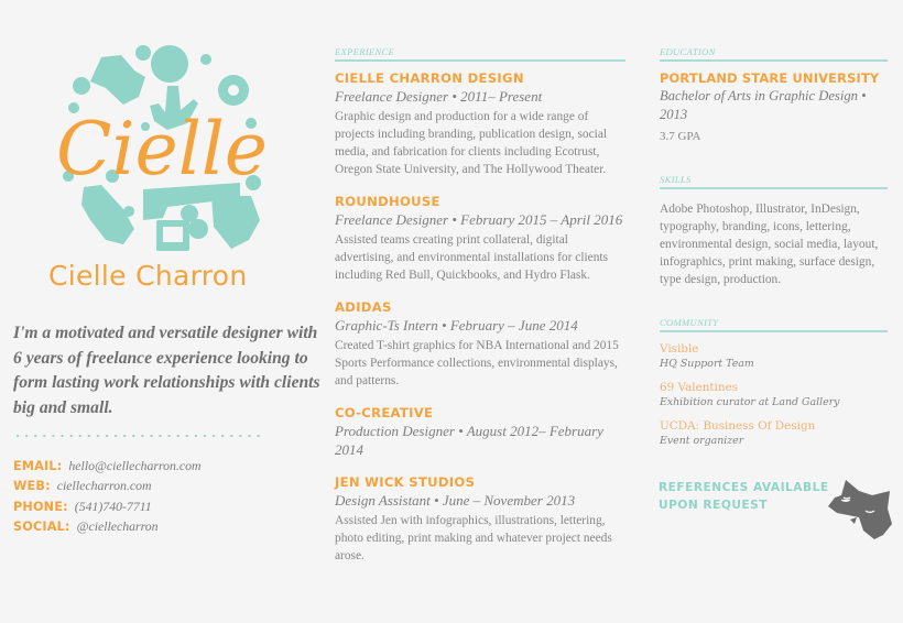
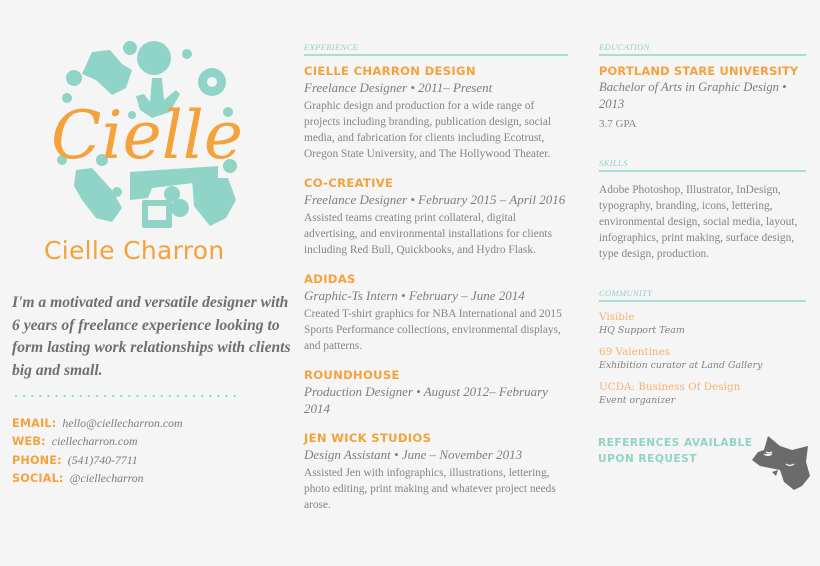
  Cielle
  Cielle Charron
  I'm a motivated and versatile designer with 6 years of freelance experience looking to form lasting work relationships with clients big and small.
  EMAIL:
  hello@ciellecharron.com
  WEB:
  ciellecharron.com
  PHONE:
  (541)740-7711
  SOCIAL:
  @ciellecharron
  EXPERIENCE
  CIELLE CHARRON DESIGN
  Freelance Designer • 2011– Present
  Graphic design and production for a wide range of projects including branding, publication design, social media, and fabrication for clients including Ecotrust, Oregon State University, and The Hollywood Theater.
- ROUNDHOUSE
+ CO-CREATIVE
  Freelance Designer • February 2015 – April 2016
  Assisted teams creating print collateral, digital advertising, and environmental installations for clients including Red Bull, Quickbooks, and Hydro Flask.
  ADIDAS
  Graphic-Ts Intern • February – June 2014
  Created T-shirt graphics for NBA International and 2015 Sports Performance collections, environmental displays, and patterns.
- CO-CREATIVE
+ ROUNDHOUSE
  Production Designer • August 2012– February 2014
  JEN WICK STUDIOS
  Design Assistant • June – November 2013
  Assisted Jen with infographics, illustrations, lettering, photo editing, print making and whatever project needs arose.
  EDUCATION
  PORTLAND STARE UNIVERSITY
  Bachelor of Arts in Graphic Design • 2013
  3.7 GPA
  SKILLS
  Adobe Photoshop, Illustrator, InDesign, typography, branding, icons, lettering, environmental design, social media, layout, infographics, print making, surface design, type design, production.
  COMMUNITY
  Visible
  HQ Support Team
  69 Valentines
  Exhibition curator at Land Gallery
  UCDA: Business Of Design
  Event organizer
  REFERENCES AVAILABLE
  UPON REQUEST
